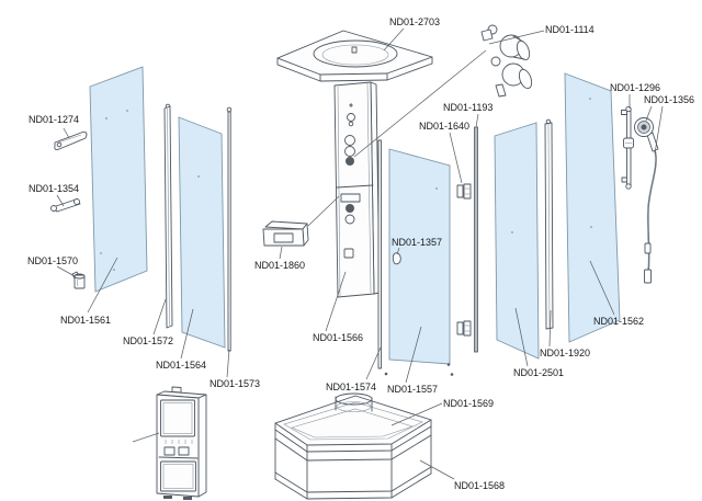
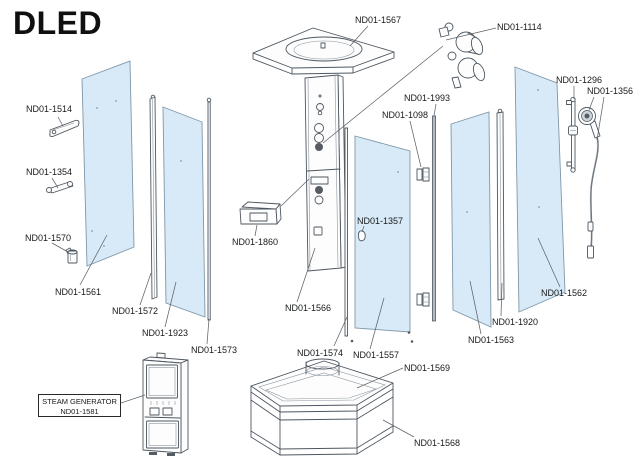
+ DLED
- ND01-2703
+ ND01-1567
  ND01-1114
- ND01-1274
+ ND01-1514
  ND01-1296
  ND01-1356
- ND01-1193
+ ND01-1993
- ND01-1640
+ ND01-1098
  ND01-1354
  ND01-1357
  ND01-1570
  ND01-1860
  ND01-1561
  ND01-1562
  ND01-1572
  ND01-1566
  ND01-1920
- ND01-1564
+ ND01-1923
- ND01-2501
+ ND01-1563
  ND01-1573
  ND01-1574
  ND01-1557
  ND01-1569
  ND01-1568
+ STEAM GENERATOR
+ ND01-1581
